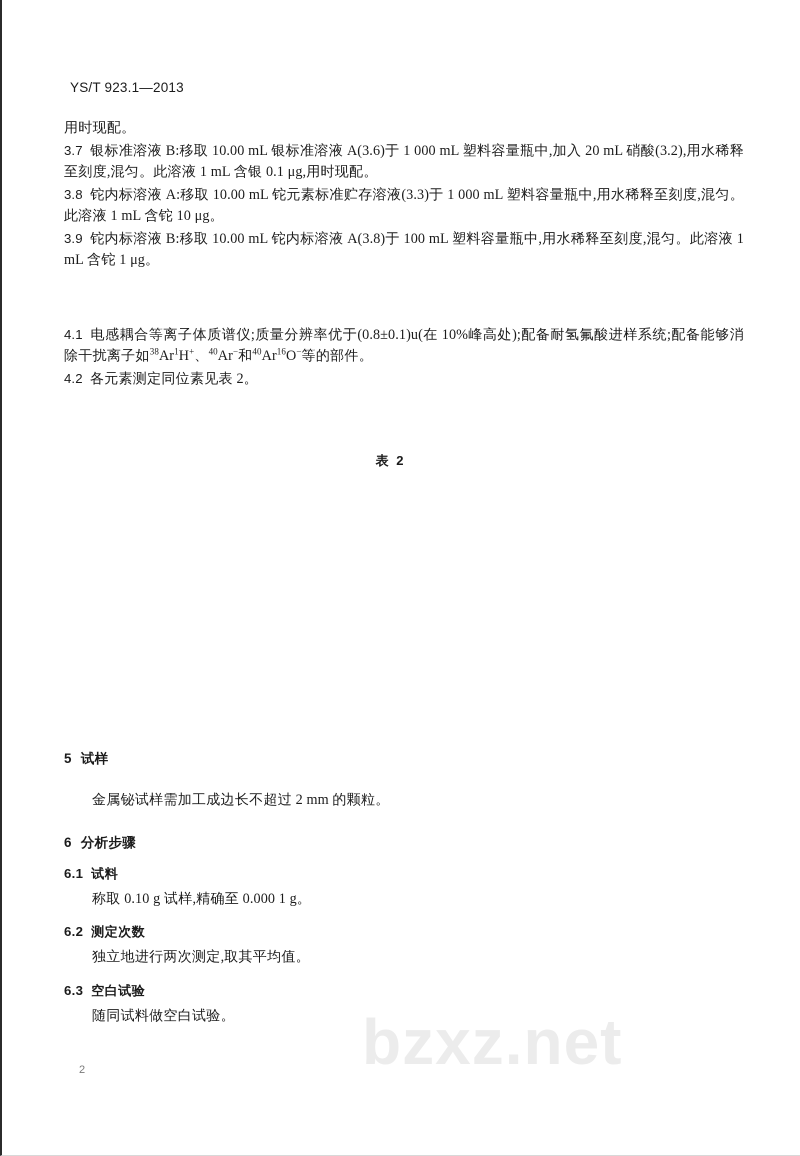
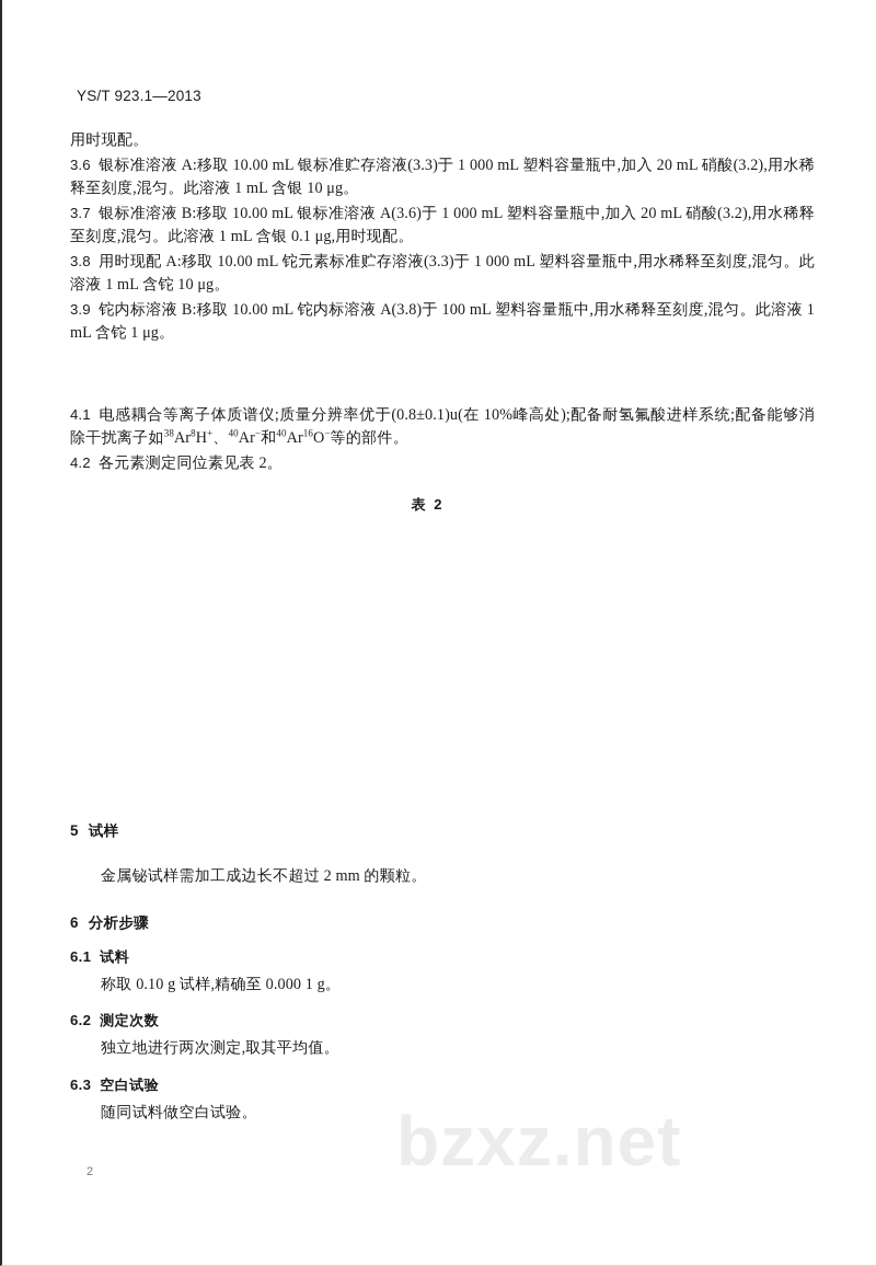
  YS/T 923.1—2013
  用时现配。
+ 3.6 银标准溶液 A:移取 10.00 mL 银标准贮存溶液(3.3)于 1 000 mL 塑料容量瓶中,加入 20 mL 硝酸(3.2),用水稀释至刻度,混匀。此溶液 1 mL 含银 10 μg。
  3.7 银标准溶液 B:移取 10.00 mL 银标准溶液 A(3.6)于 1 000 mL 塑料容量瓶中,加入 20 mL 硝酸(3.2),用水稀释至刻度,混匀。此溶液 1 mL 含银 0.1 μg,用时现配。
- 3.8 铊内标溶液 A:移取 10.00 mL 铊元素标准贮存溶液(3.3)于 1 000 mL 塑料容量瓶中,用水稀释至刻度,混匀。此溶液 1 mL 含铊 10 μg。
+ 3.8 用时现配 A:移取 10.00 mL 铊元素标准贮存溶液(3.3)于 1 000 mL 塑料容量瓶中,用水稀释至刻度,混匀。此溶液 1 mL 含铊 10 μg。
  3.9 铊内标溶液 B:移取 10.00 mL 铊内标溶液 A(3.8)于 100 mL 塑料容量瓶中,用水稀释至刻度,混匀。此溶液 1 mL 含铊 1 μg。
- 4.1 电感耦合等离子体质谱仪;质量分辨率优于(0.8±0.1)u(在 10%峰高处);配备耐氢氟酸进样系统;配备能够消除干扰离子如38Ar1H+、40Ar−和40Ar16O−等的部件。
+ 4.1 电感耦合等离子体质谱仪;质量分辨率优于(0.8±0.1)u(在 10%峰高处);配备耐氢氟酸进样系统;配备能够消除干扰离子如38Ar8H+、40Ar−和40Ar16O−等的部件。
  4.2 各元素测定同位素见表 2。
  表 2
  5 试样
  金属铋试样需加工成边长不超过 2 mm 的颗粒。
  6 分析步骤
  6.1 试料
  称取 0.10 g 试样,精确至 0.000 1 g。
  6.2 测定次数
  独立地进行两次测定,取其平均值。
  6.3 空白试验
  随同试料做空白试验。
  2
